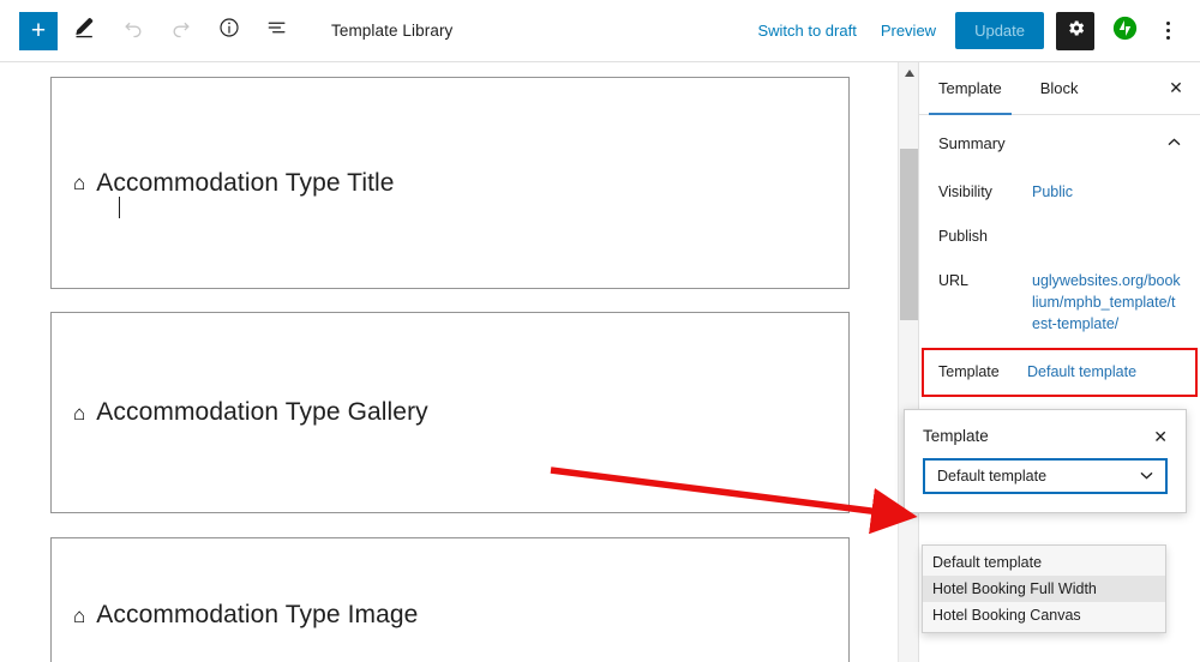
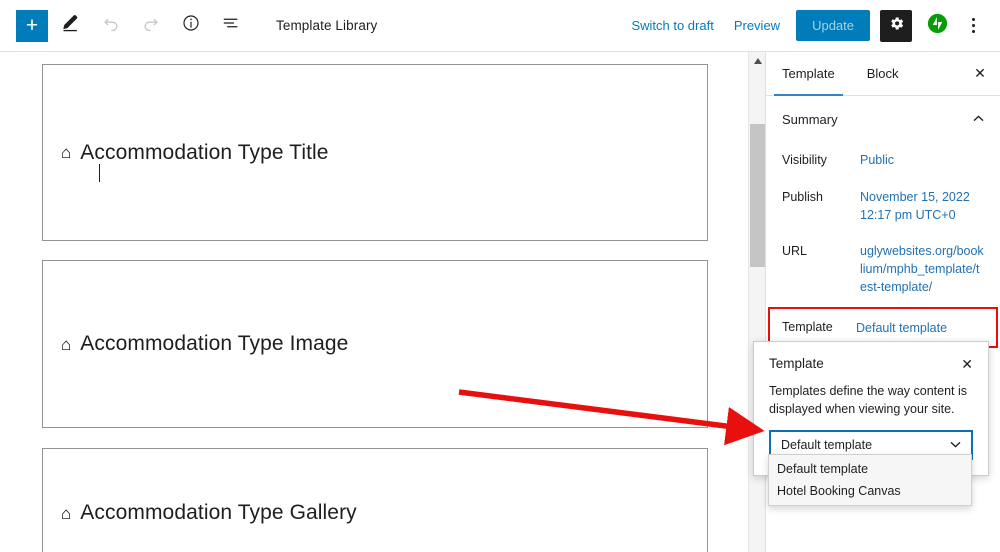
  +
  Template Library
  Switch to draft
  Preview
  Update
  ⌂
  Accommodation Type Title
  ⌂
- Accommodation Type Gallery
+ Accommodation Type Image
  ⌂
- Accommodation Type Image
+ Accommodation Type Gallery
  Template
  Block
  ✕
  Summary
  Visibility
  Public
  Publish
+ November 15, 2022 12:17 pm UTC+0
  URL
  uglywebsites.org/booklium/mphb_template/test-template/
  Template
  Default template
  Template
  ✕
+ Templates define the way content is displayed when viewing your site.
  Default template
  Default template
- Hotel Booking Full Width
  Hotel Booking Canvas
